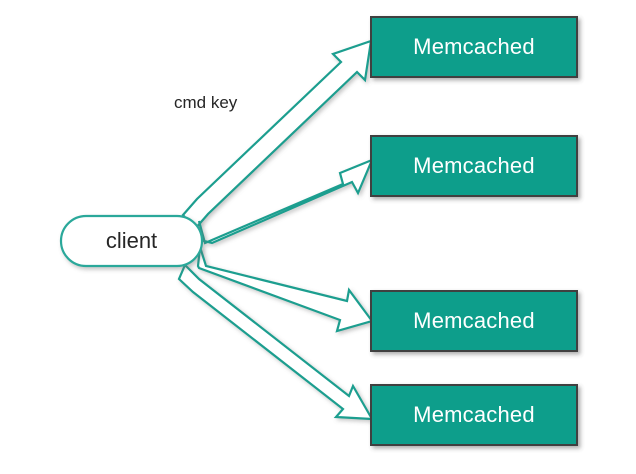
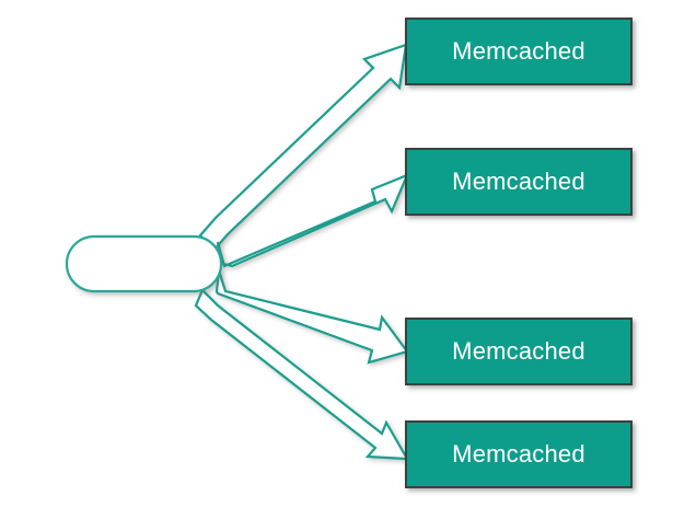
  Memcached
  Memcached
  Memcached
  Memcached
- client
- cmd key
